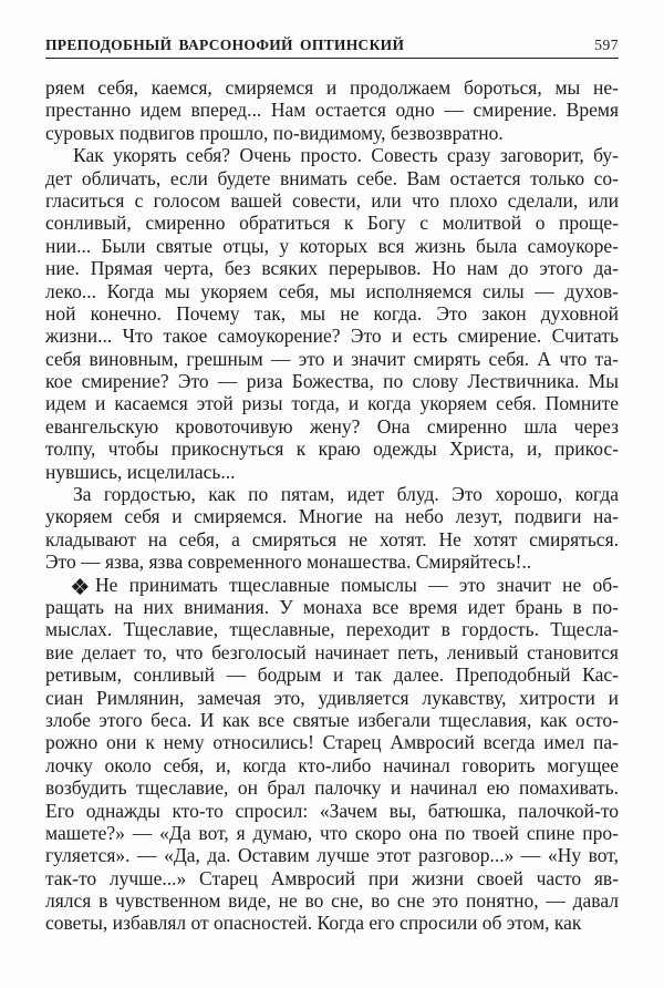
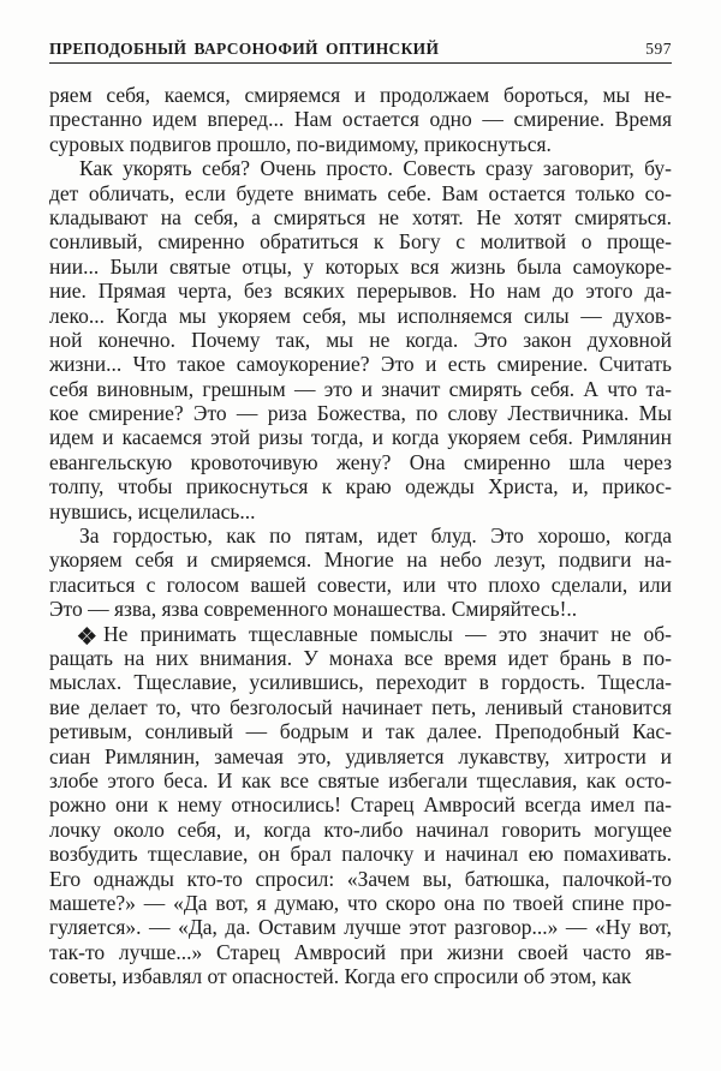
  ПРЕПОДОБНЫЙ ВАРСОНОФИЙ ОПТИНСКИЙ
  597
  ряем себя, каемся, смиряемся и продолжаем бороться, мы не-
  престанно идем вперед... Нам остается одно — смирение. Время
- суровых подвигов прошло, по-видимому, безвозвратно.
+ суровых подвигов прошло, по-видимому, прикоснуться.
  Как укорять себя? Очень просто. Совесть сразу заговорит, бу-
  дет обличать, если будете внимать себе. Вам остается только со-
- гласиться с голосом вашей совести, или что плохо сделали, или
+ кладывают на себя, а смиряться не хотят. Не хотят смиряться.
  сонливый, смиренно обратиться к Богу с молитвой о проще-
  нии... Были святые отцы, у которых вся жизнь была самоукоре-
  ние. Прямая черта, без всяких перерывов. Но нам до этого да-
  леко... Когда мы укоряем себя, мы исполняемся силы — духов-
  ной конечно. Почему так, мы не когда. Это закон духовной
  жизни... Что такое самоукорение? Это и есть смирение. Считать
  себя виновным, грешным — это и значит смирять себя. А что та-
  кое смирение? Это — риза Божества, по слову Лествичника. Мы
- идем и касаемся этой ризы тогда, и когда укоряем себя. Помните
+ идем и касаемся этой ризы тогда, и когда укоряем себя. Римлянин
  евангельскую кровоточивую жену? Она смиренно шла через
  толпу, чтобы прикоснуться к краю одежды Христа, и, прикос-
  нувшись, исцелилась...
  За гордостью, как по пятам, идет блуд. Это хорошо, когда
  укоряем себя и смиряемся. Многие на небо лезут, подвиги на-
- кладывают на себя, а смиряться не хотят. Не хотят смиряться.
+ гласиться с голосом вашей совести, или что плохо сделали, или
  Это — язва, язва современного монашества. Смиряйтесь!..
  Не принимать тщеславные помыслы — это значит не об-
  ращать на них внимания. У монаха все время идет брань в по-
- мыслах. Тщеславие, тщеславные, переходит в гордость. Тщесла-
+ мыслах. Тщеславие, усилившись, переходит в гордость. Тщесла-
  вие делает то, что безголосый начинает петь, ленивый становится
  ретивым, сонливый — бодрым и так далее. Преподобный Кас-
  сиан Римлянин, замечая это, удивляется лукавству, хитрости и
  злобе этого беса. И как все святые избегали тщеславия, как осто-
  рожно они к нему относились! Старец Амвросий всегда имел па-
  лочку около себя, и, когда кто-либо начинал говорить могущее
  возбудить тщеславие, он брал палочку и начинал ею помахивать.
  Его однажды кто-то спросил: «Зачем вы, батюшка, палочкой-то
  машете?» — «Да вот, я думаю, что скоро она по твоей спине про-
  гуляется». — «Да, да. Оставим лучше этот разговор...» — «Ну вот,
  так-то лучше...» Старец Амвросий при жизни своей часто яв-
- лялся в чувственном виде, не во сне, во сне это понятно, — давал
  советы, избавлял от опасностей. Когда его спросили об этом, как
